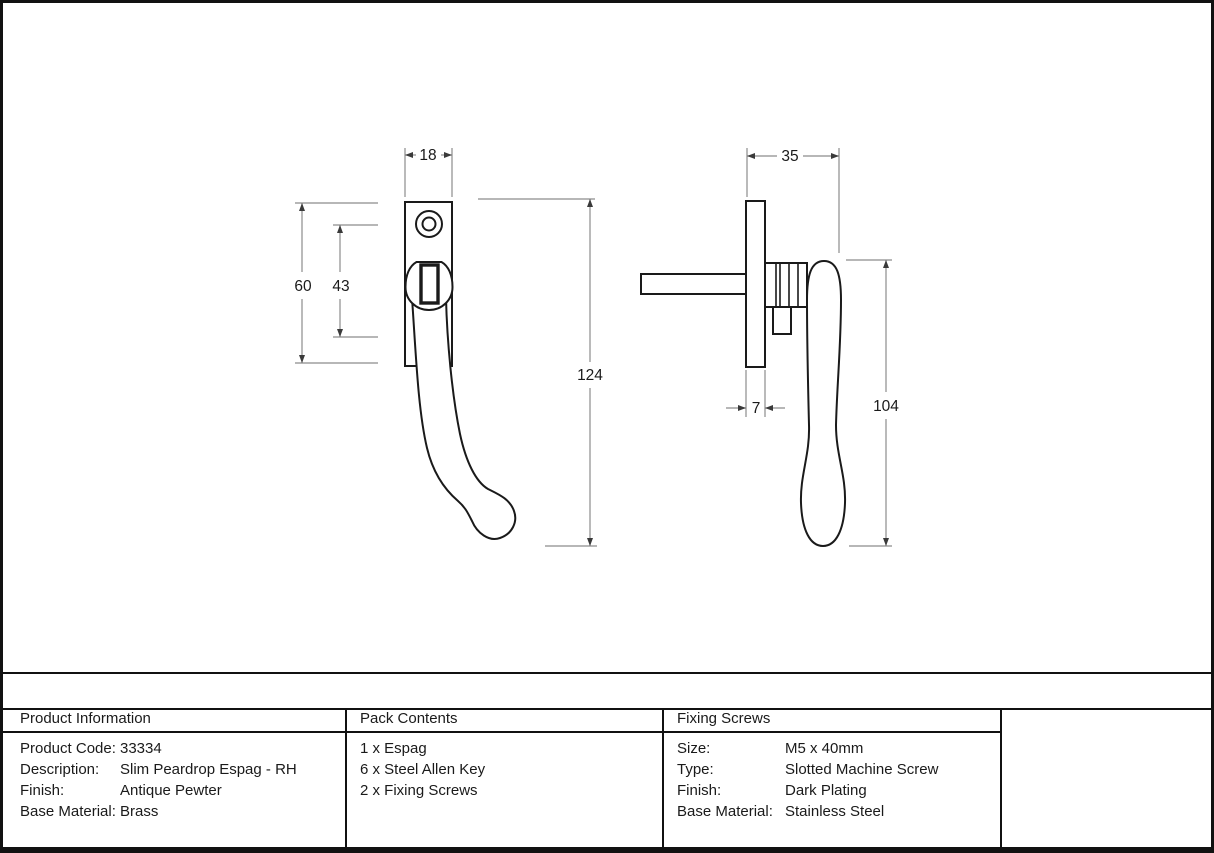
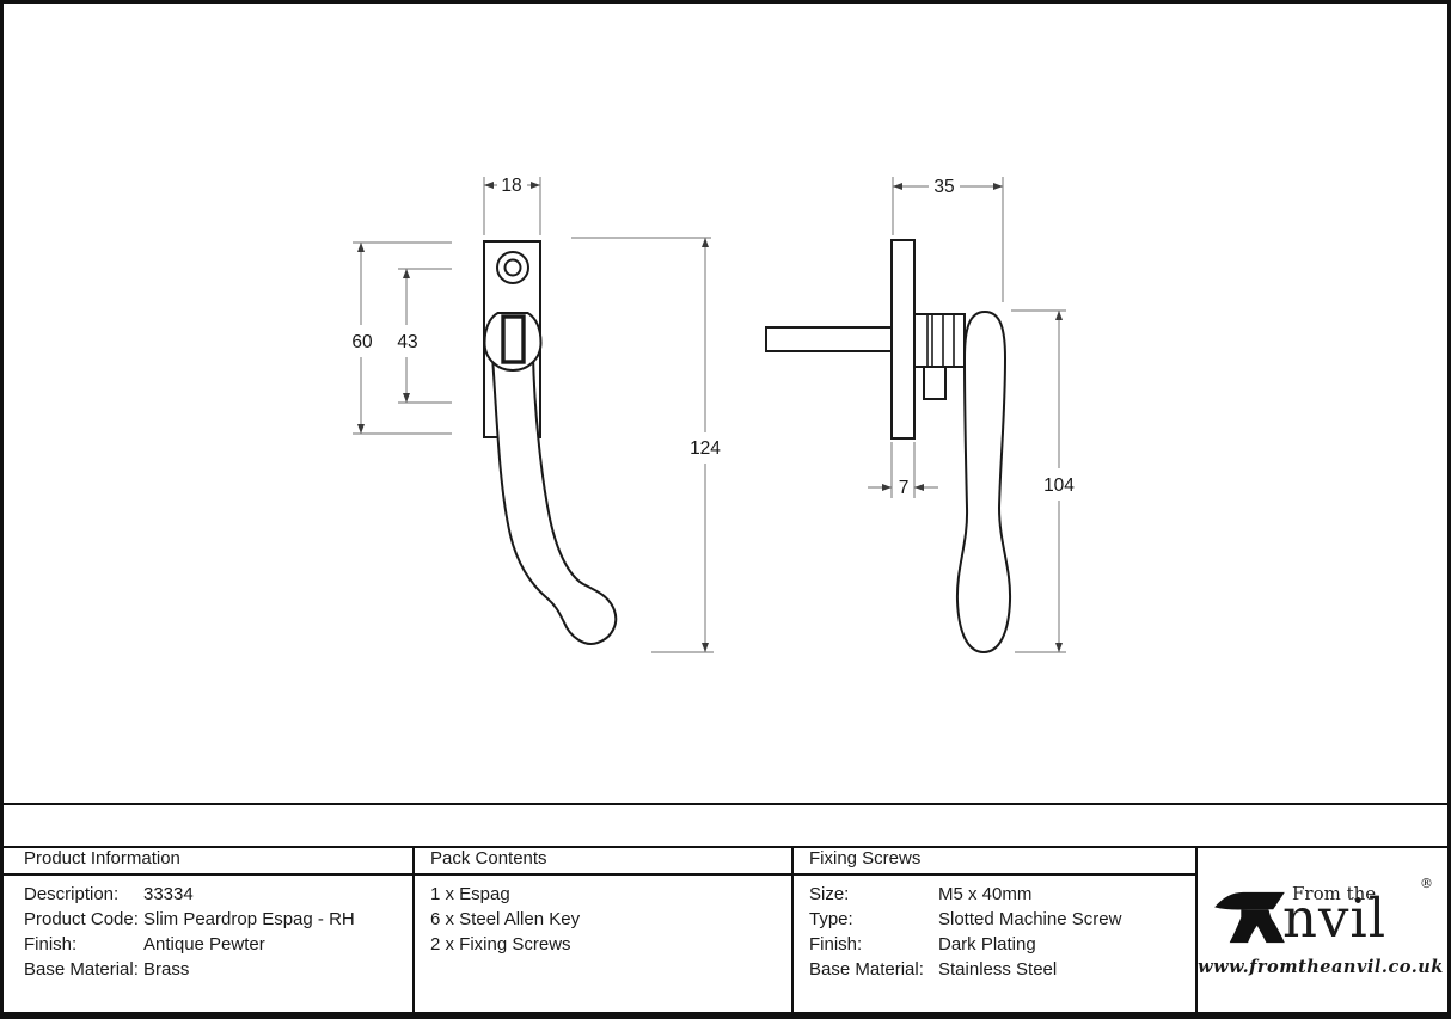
  18
  60
  43
  124
  35
  7
  104
  Product Information
  Pack Contents
  Fixing Screws
- Product Code:
+ Description:
  33334
- Description:
+ Product Code:
  Slim Peardrop Espag - RH
  Finish:
  Antique Pewter
  Base Material:
  Brass
  1 x Espag
  6 x Steel Allen Key
  2 x Fixing Screws
  Size:
  M5 x 40mm
  Type:
  Slotted Machine Screw
  Finish:
  Dark Plating
  Base Material:
  Stainless Steel
+ From the
+ nvil
+ ®
+ www.fromtheanvil.co.uk
